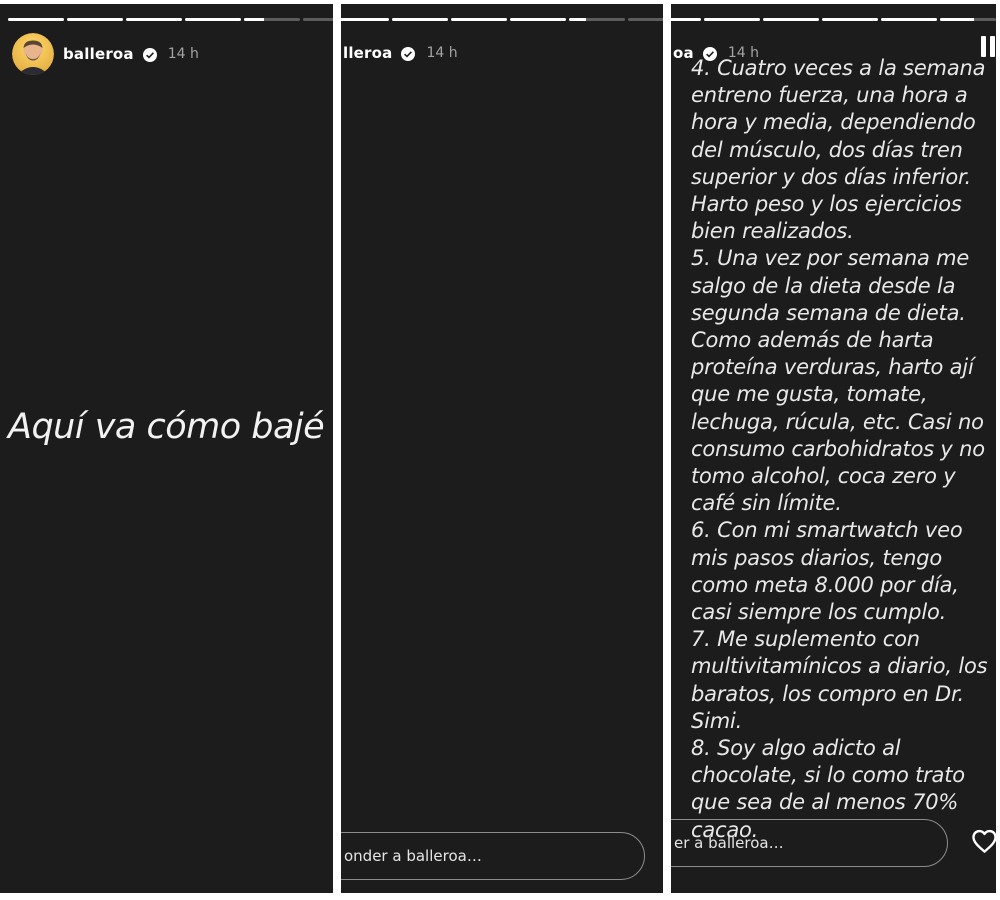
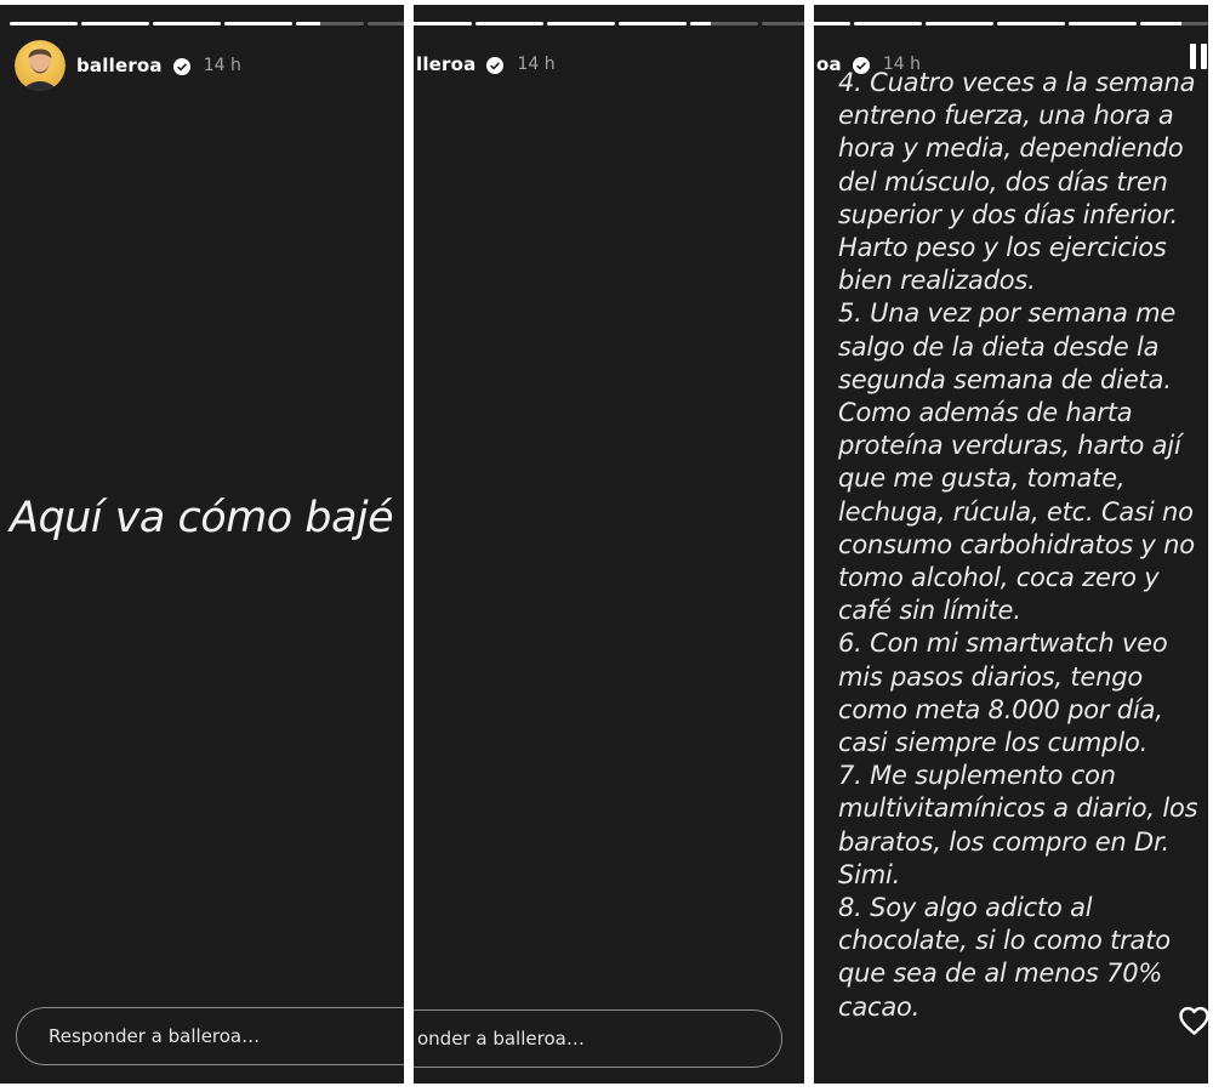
  balleroa
  14 h
+ Responder a balleroa…
  lleroa
  14 h
  onder a balleroa…
  oa
  14 h
  4. Cuatro veces a la semana
  entreno fuerza, una hora a
  hora y media, dependiendo
  del músculo, dos días tren
  superior y dos días inferior.
  Harto peso y los ejercicios
  bien realizados.
  5. Una vez por semana me
  salgo de la dieta desde la
  segunda semana de dieta.
  Como además de harta
  proteína verduras, harto ají
  que me gusta, tomate,
  lechuga, rúcula, etc. Casi no
  consumo carbohidratos y no
  tomo alcohol, coca zero y
  café sin límite.
  6. Con mi smartwatch veo
  mis pasos diarios, tengo
  como meta 8.000 por día,
  casi siempre los cumplo.
  7. Me suplemento con
  multivitamínicos a diario, los
  baratos, los compro en Dr.
  Simi.
  8. Soy algo adicto al
  chocolate, si lo como trato
  que sea de al menos 70%
  cacao.
- er a balleroa…
